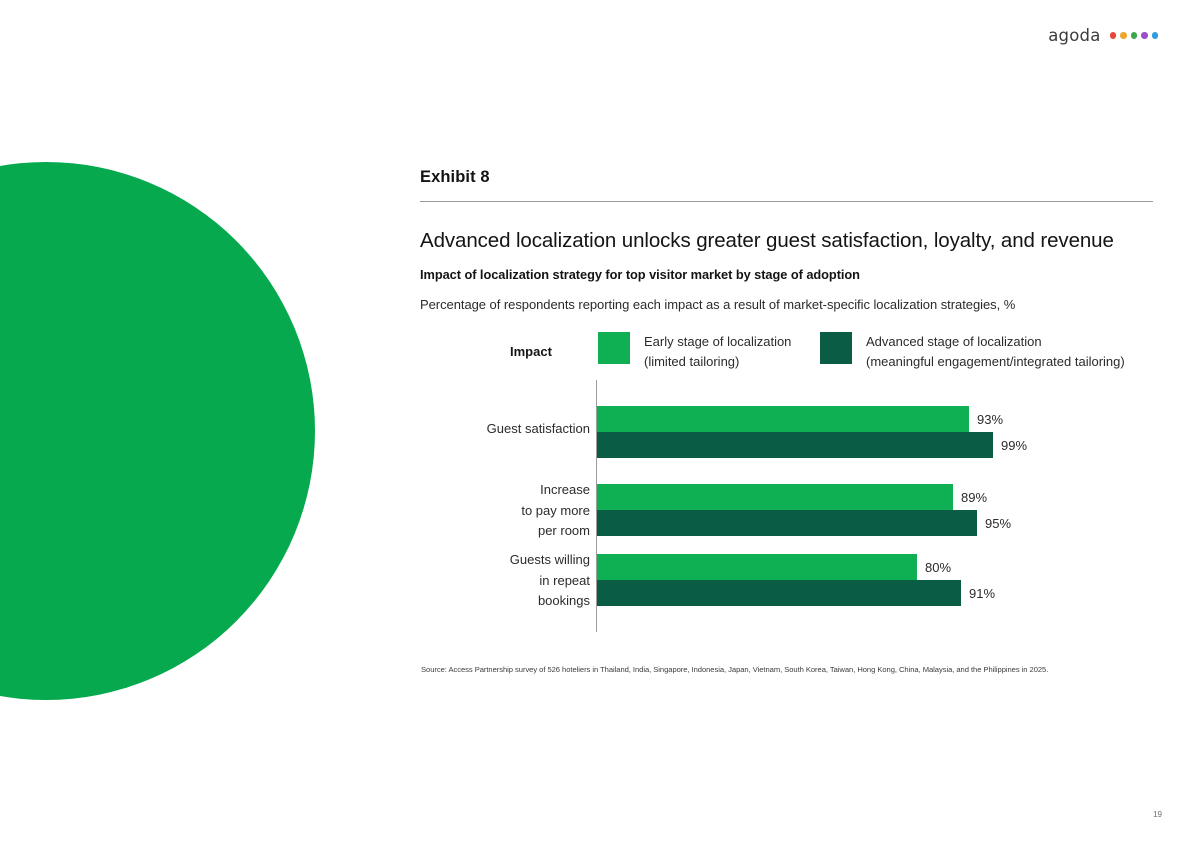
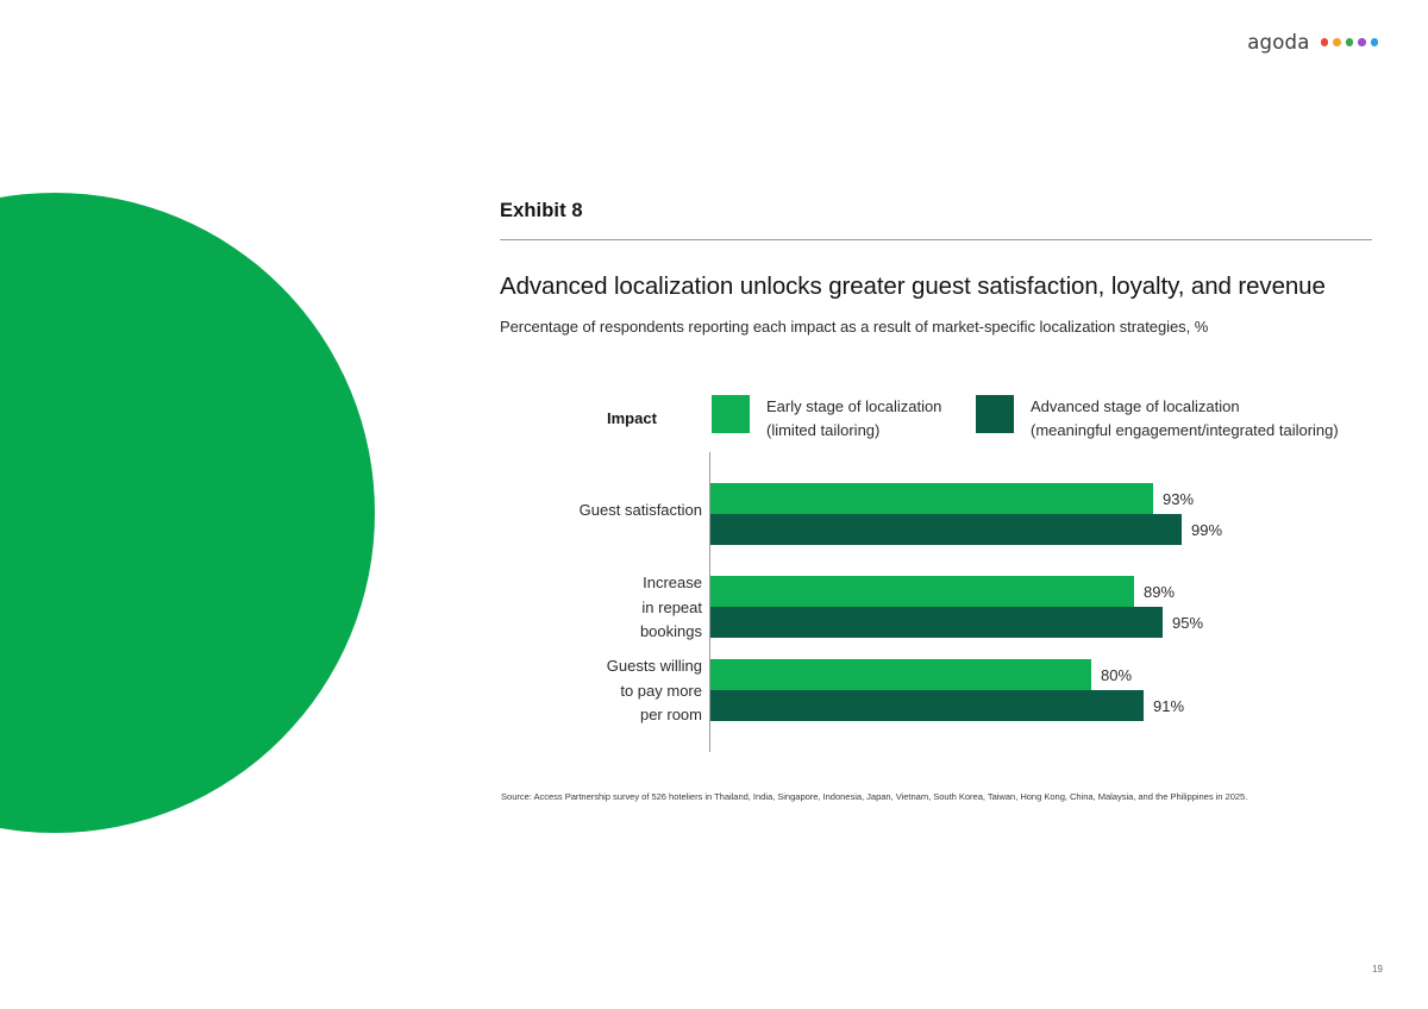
  agoda
  Exhibit 8
  Advanced localization unlocks greater guest satisfaction, loyalty, and revenue
- Impact of localization strategy for top visitor market by stage of adoption
  Percentage of respondents reporting each impact as a result of market-specific localization strategies, %
  Impact
  Early stage of localization
  (limited tailoring)
  Advanced stage of localization
  (meaningful engagement/integrated tailoring)
  Guest satisfaction
  93%
  99%
  Increase
- to pay more
+ in repeat
- per room
+ bookings
  89%
  95%
  Guests willing
- in repeat
+ to pay more
- bookings
+ per room
  80%
  91%
  Source: Access Partnership survey of 526 hoteliers in Thailand, India, Singapore, Indonesia, Japan, Vietnam, South Korea, Taiwan, Hong Kong, China, Malaysia, and the Philippines in 2025.
  19
